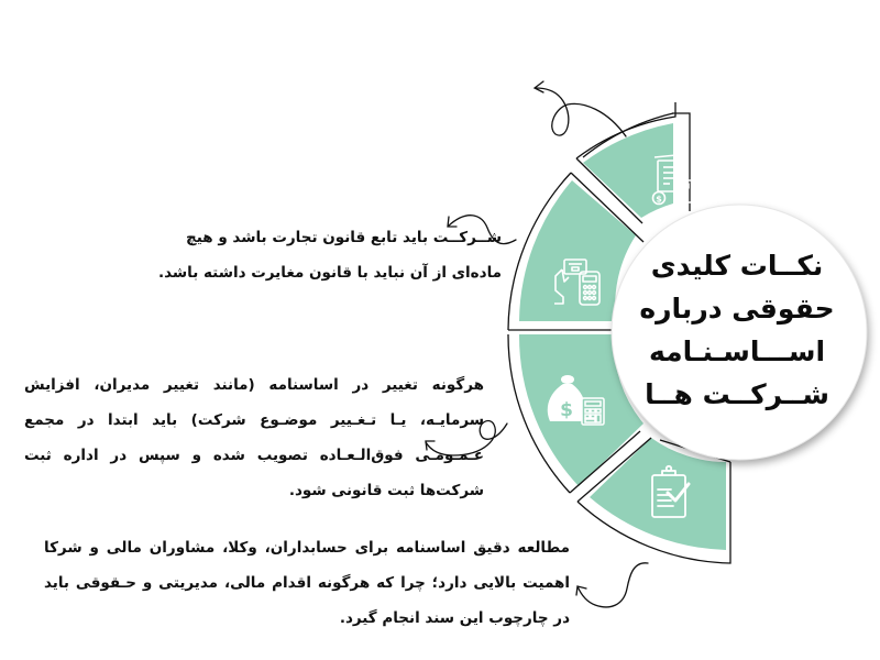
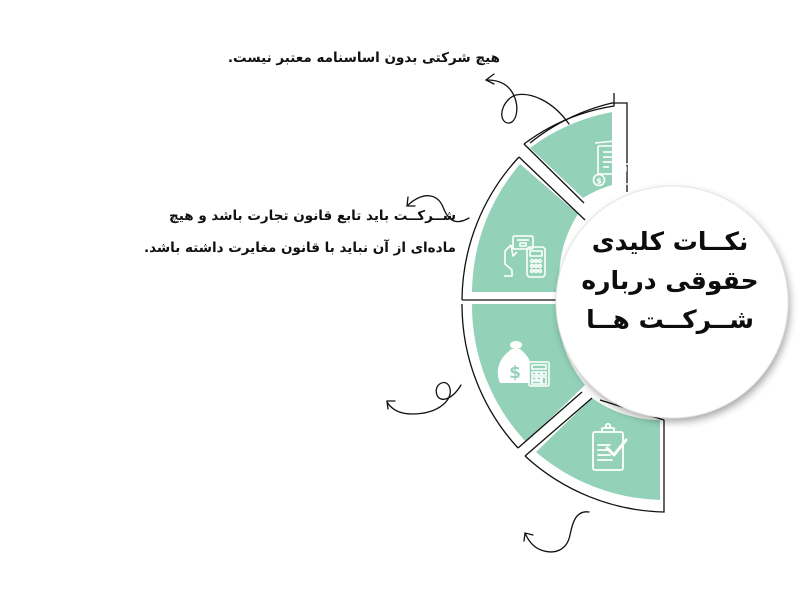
  $
  $
  نکــات کلیدی
  حقوقی درباره
- اســـاسـنـامه
  شــرکــت هــا
+ هیچ شرکتی بدون اساسنامه معتبر نیست.
  شــرکــت باید تابع قانون تجارت باشد و هیچ ماده‌ای از آن نباید با قانون مغایرت داشته باشد.
- هرگونه تغییر در اساسنامه (مانند تغییر مدیران، افزایش سرمایـه، یـا تـغـییر موضـوع شرکت) باید ابتدا در مجمع عـمـومـی فوق‌الـعـاده تصویب شده و سپس در اداره ثبت شرکت‌ها ثبت قانونی شود.
- مطالعه دقیق اساسنامه برای حسابداران، وکلا، مشاوران مالی و شرکا اهمیت بالایی دارد؛ چرا که هرگونه اقدام مالی، مدیریتی و حـقوقی باید در چارچوب این سند انجام گیرد.
